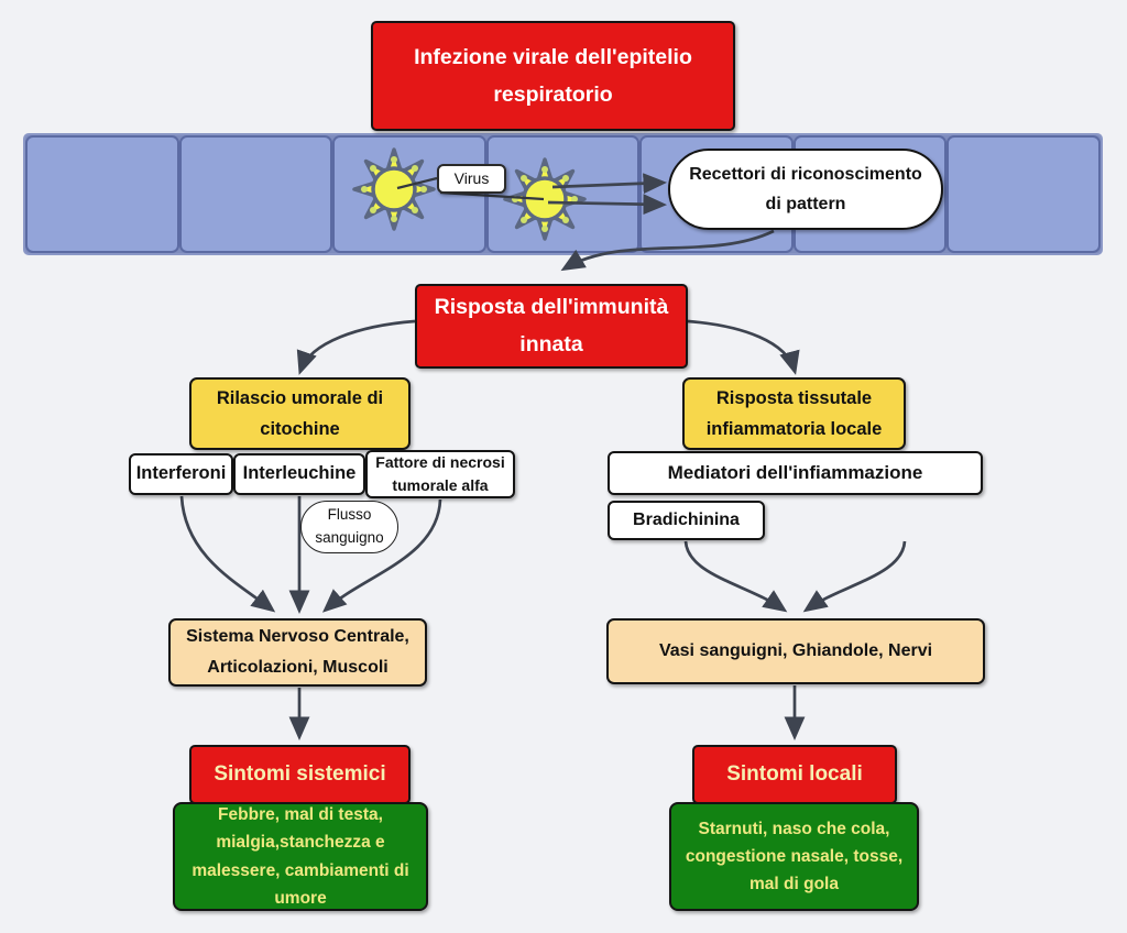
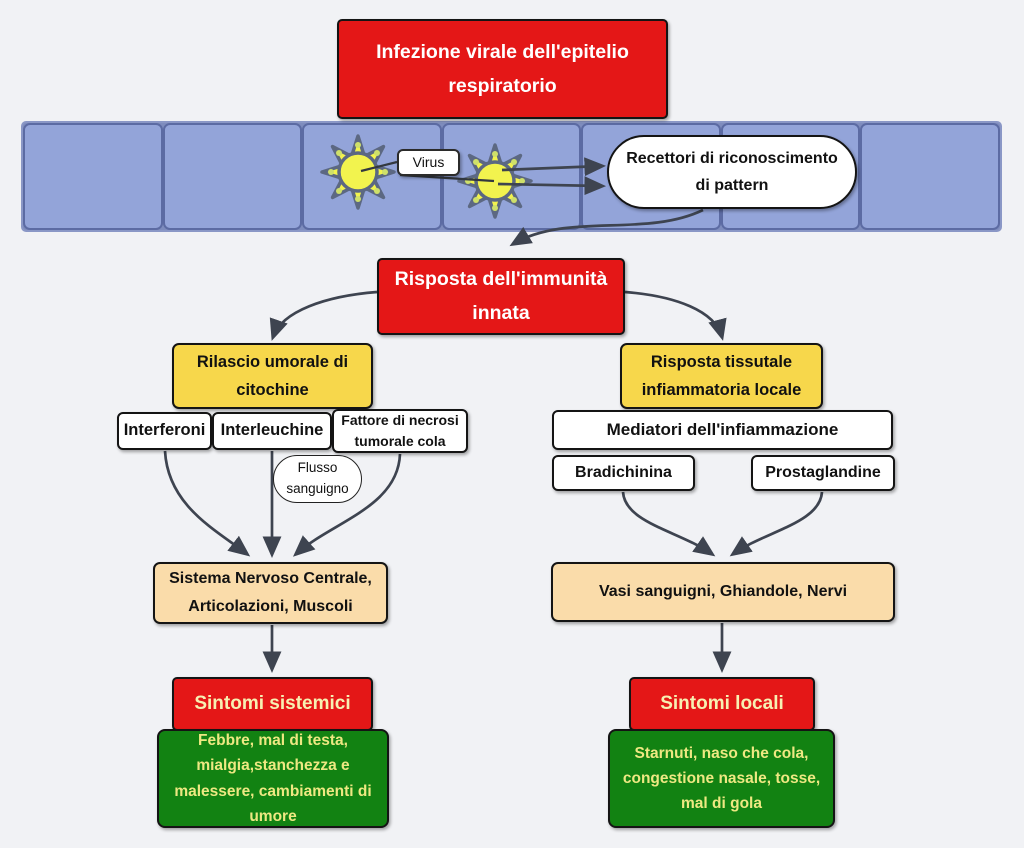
  Infezione virale dell'epitelio respiratorio
  Virus
  Recettori di riconoscimento di pattern
  Risposta dell'immunità innata
  Rilascio umorale di citochine
  Interferoni
  Interleuchine
- Fattore di necrosi tumorale alfa
+ Fattore di necrosi tumorale cola
  Flusso sanguigno
  Sistema Nervoso Centrale, Articolazioni, Muscoli
  Sintomi sistemici
  Febbre, mal di testa, mialgia,stanchezza e malessere, cambiamenti di umore
  Risposta tissutale infiammatoria locale
  Mediatori dell'infiammazione
  Bradichinina
+ Prostaglandine
  Vasi sanguigni, Ghiandole, Nervi
  Sintomi locali
  Starnuti, naso che cola, congestione nasale, tosse, mal di gola
